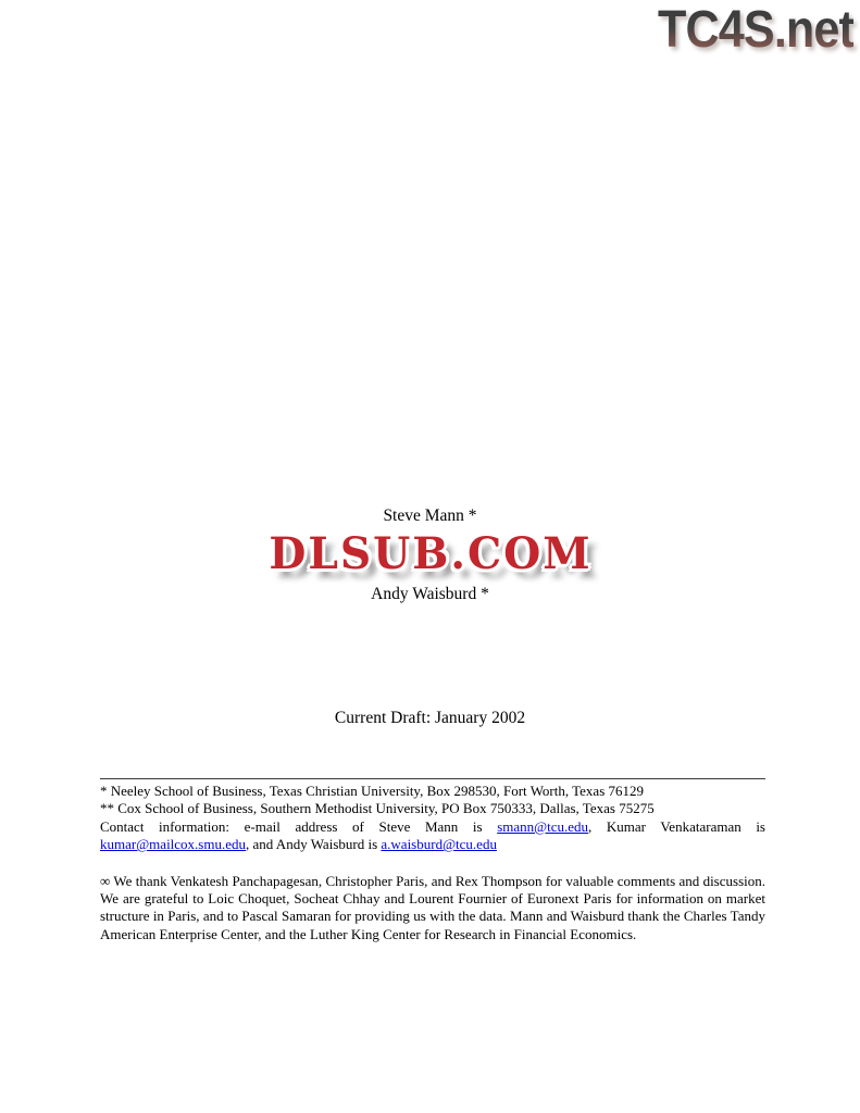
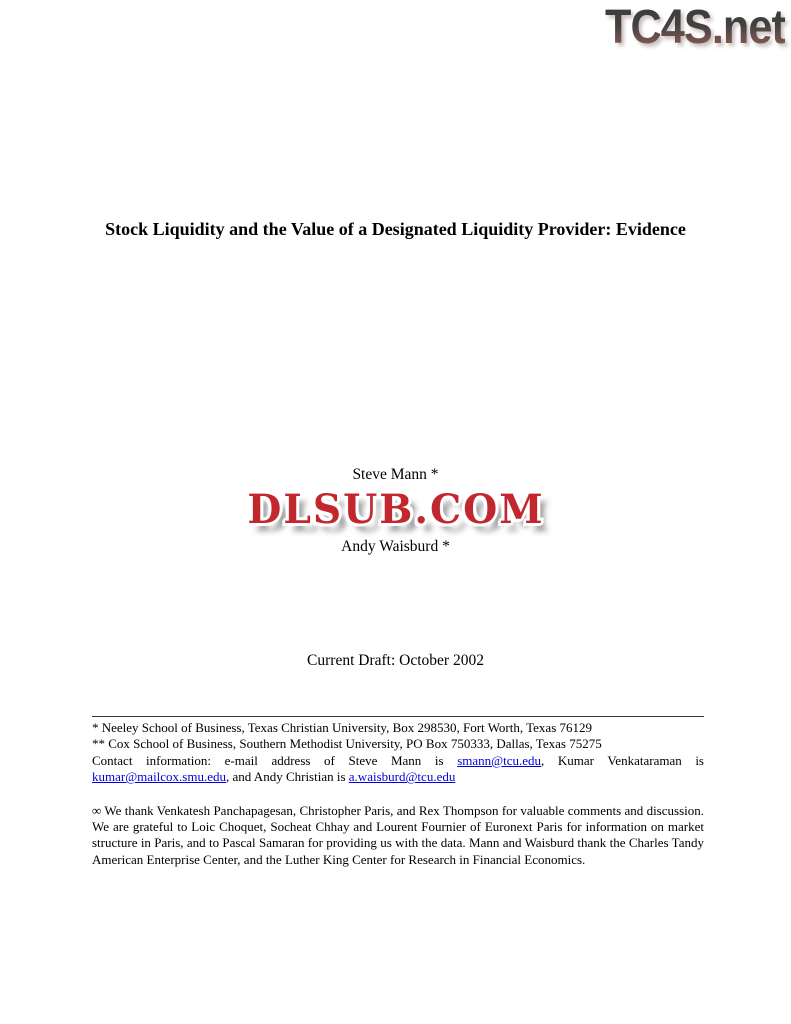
  TC4S.net
+ Stock Liquidity and the Value of a Designated Liquidity Provider: Evidence
  Steve Mann *
  DLSUB.COM
  Andy Waisburd *
- Current Draft: January 2002
+ Current Draft: October 2002
  * Neeley School of Business, Texas Christian University, Box 298530, Fort Worth, Texas 76129
  ** Cox School of Business, Southern Methodist University, PO Box 750333, Dallas, Texas 75275
- Contact information: e-mail address of Steve Mann is smann@tcu.edu, Kumar Venkataraman is kumar@mailcox.smu.edu, and Andy Waisburd is a.waisburd@tcu.edu
+ Contact information: e-mail address of Steve Mann is smann@tcu.edu, Kumar Venkataraman is kumar@mailcox.smu.edu, and Andy Christian is a.waisburd@tcu.edu
  ∞ We thank Venkatesh Panchapagesan, Christopher Paris, and Rex Thompson for valuable comments and discussion. We are grateful to Loic Choquet, Socheat Chhay and Lourent Fournier of Euronext Paris for information on market structure in Paris, and to Pascal Samaran for providing us with the data. Mann and Waisburd thank the Charles Tandy American Enterprise Center, and the Luther King Center for Research in Financial Economics.
